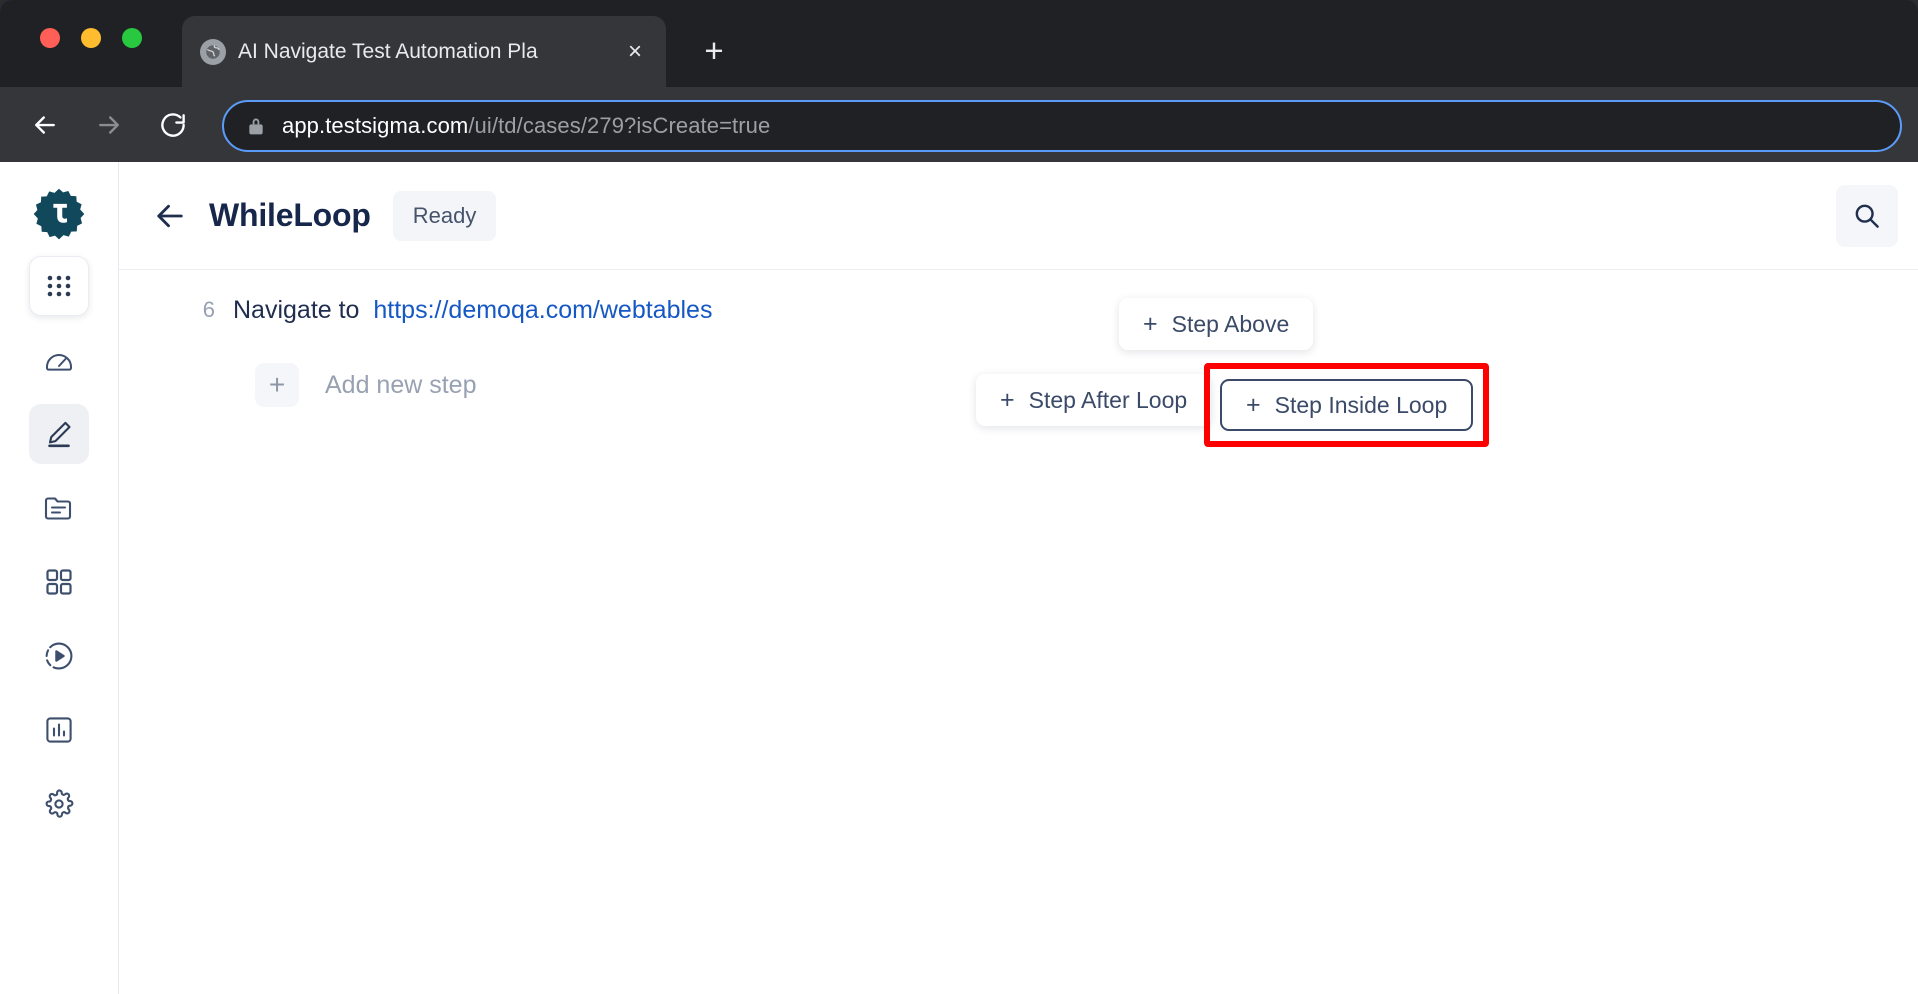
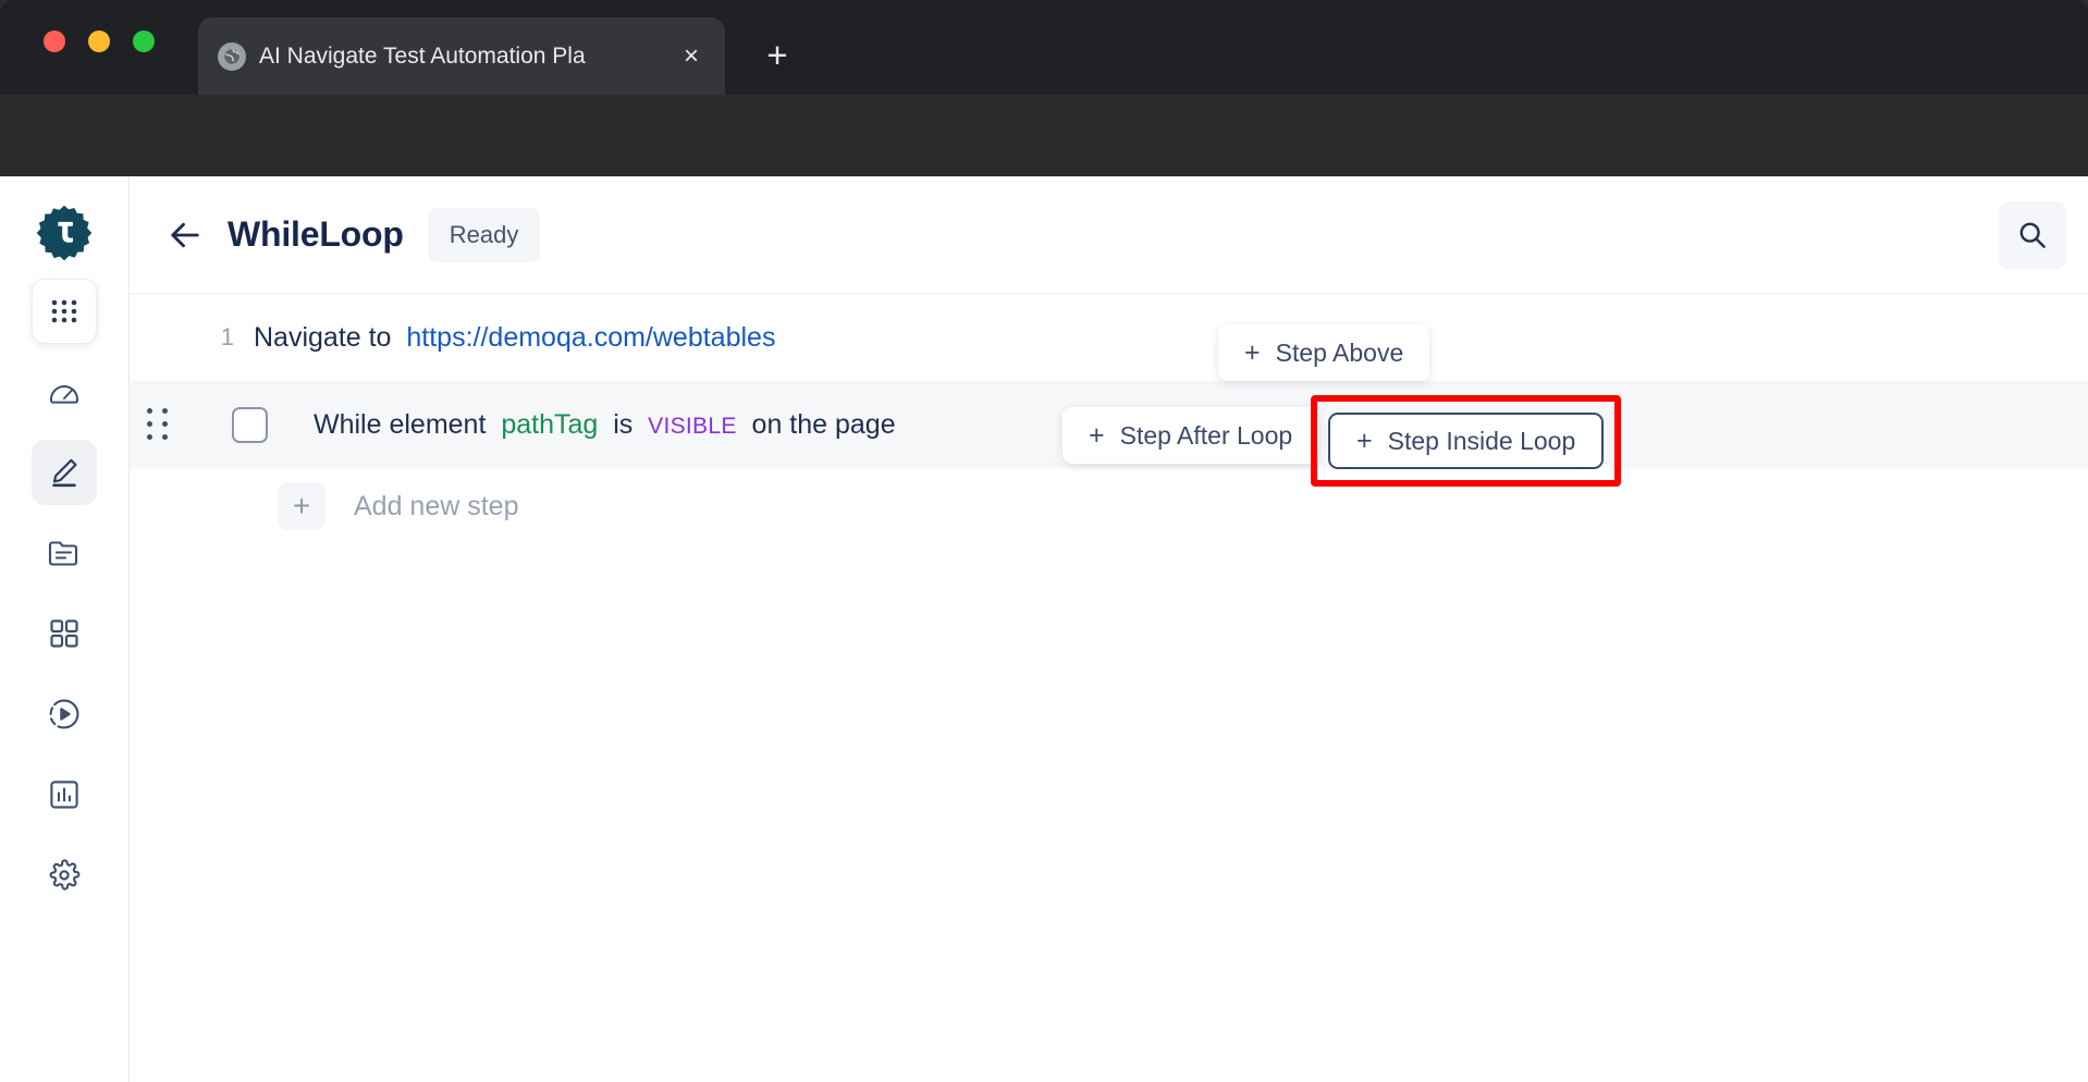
  AI Navigate Test Automation Pla
  ×
  +
- app.testsigma.com/ui/td/cases/279?isCreate=true
  WhileLoop
  Ready
- 6
+ 1
  Navigate to https://demoqa.com/webtables
+ While element pathTag is VISIBLE on the page
  +
  Add new step
  +
  Step Above
  +
  Step After Loop
  +
  Step Inside Loop
